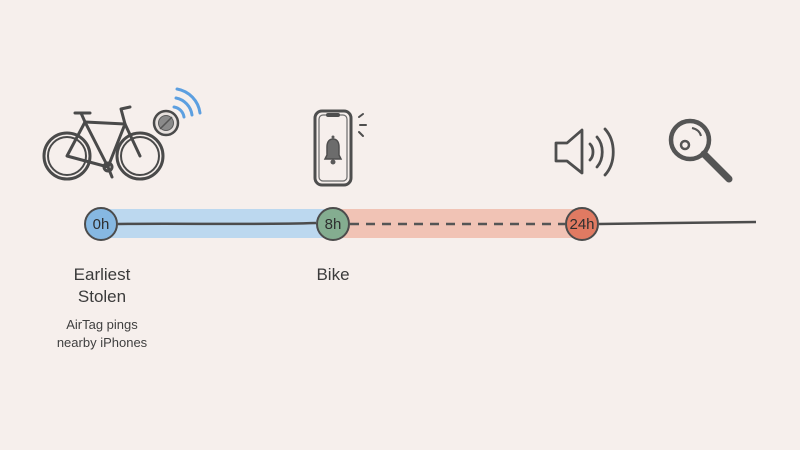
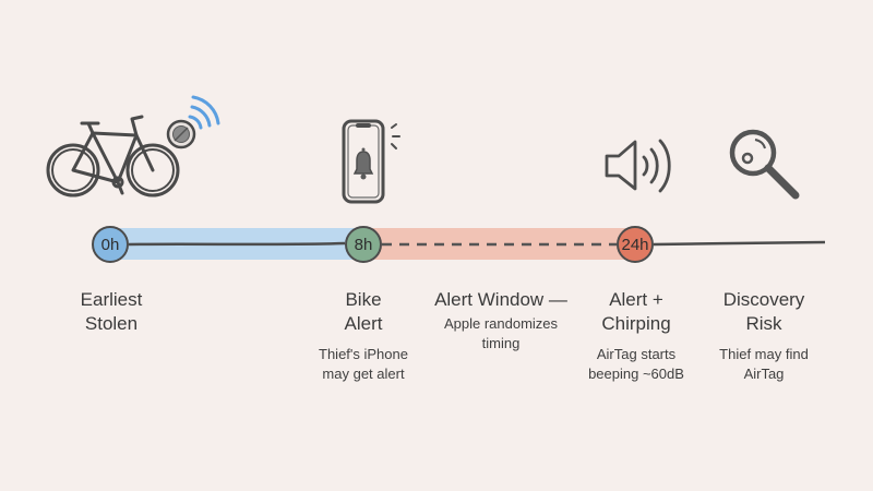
  0h
  8h
  24h
  Earliest
  Stolen
- AirTag pings
- nearby iPhones
  Bike
+ Alert
+ Thief's iPhone
+ may get alert
+ Alert Window —
+ Apple randomizes
+ timing
+ Alert +
+ Chirping
+ AirTag starts
+ beeping ~60dB
+ Discovery
+ Risk
+ Thief may find
+ AirTag
